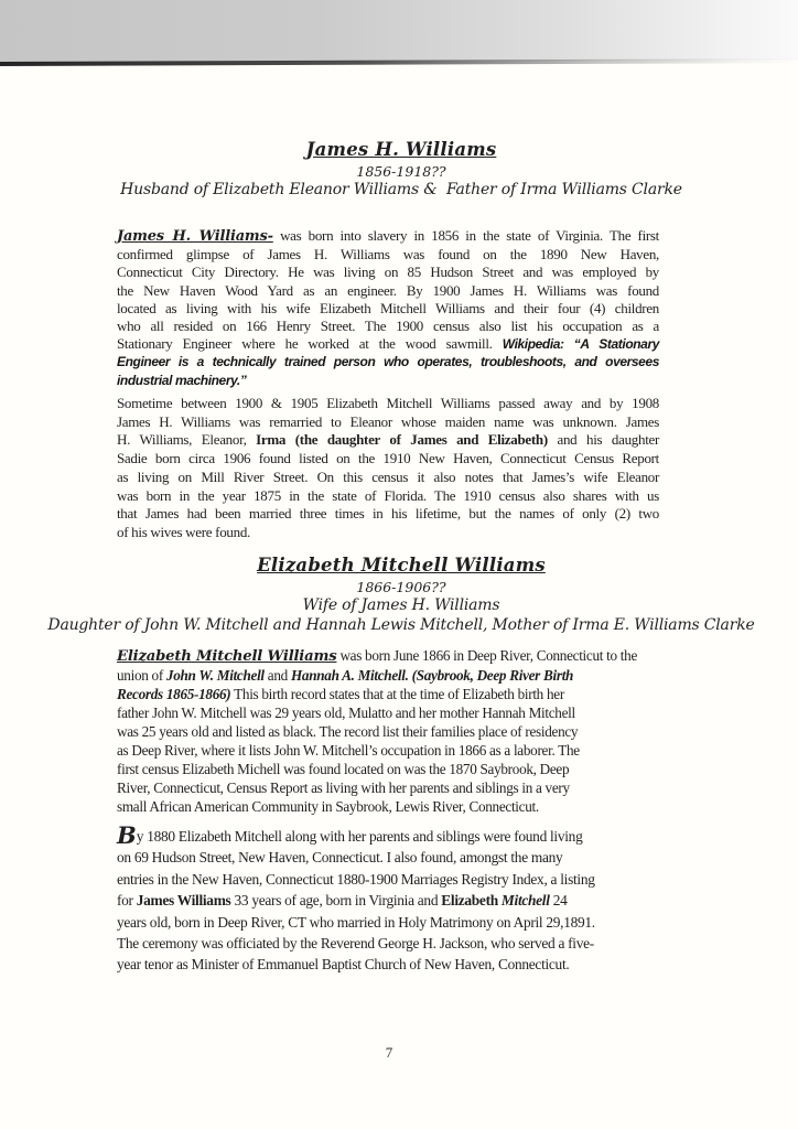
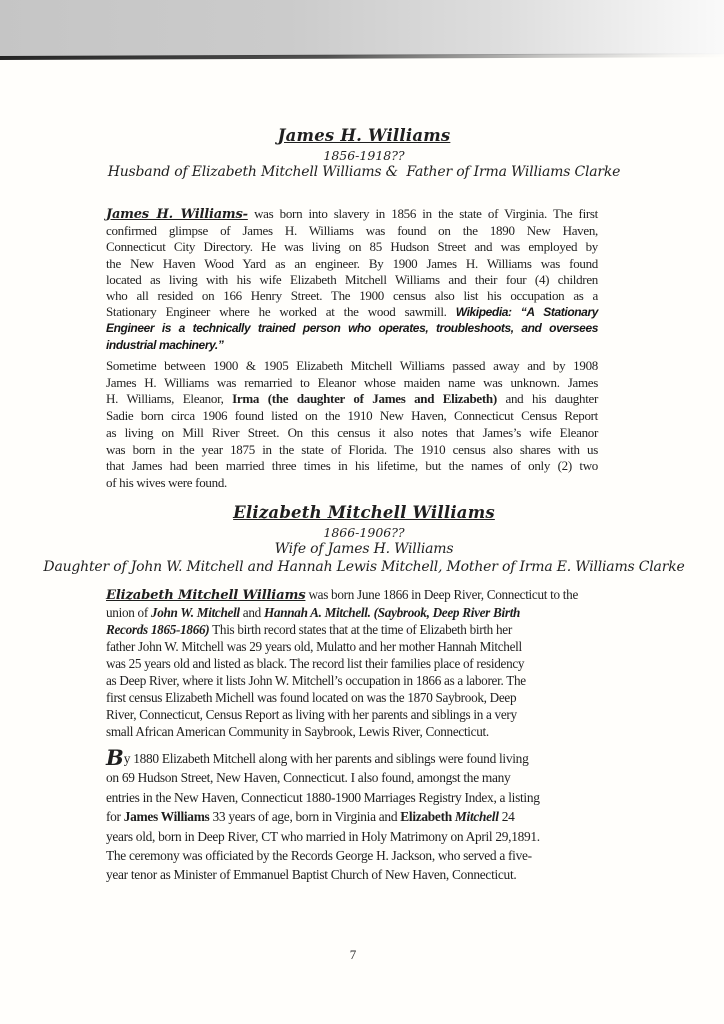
  James H. Williams
  1856-1918??
- Husband of Elizabeth Eleanor Williams & Father of Irma Williams Clarke
+ Husband of Elizabeth Mitchell Williams & Father of Irma Williams Clarke
  Elizabeth Mitchell Williams
  1866-1906??
  Wife of James H. Williams
  Daughter of John W. Mitchell and Hannah Lewis Mitchell, Mother of Irma E. Williams Clarke
  James H. Williams- was born into slavery in 1856 in the state of Virginia. The first
  confirmed glimpse of James H. Williams was found on the 1890 New Haven,
  Connecticut City Directory. He was living on 85 Hudson Street and was employed by
  the New Haven Wood Yard as an engineer. By 1900 James H. Williams was found
  located as living with his wife Elizabeth Mitchell Williams and their four (4) children
  who all resided on 166 Henry Street. The 1900 census also list his occupation as a
  Stationary Engineer where he worked at the wood sawmill. Wikipedia: “A Stationary
  Engineer is a technically trained person who operates, troubleshoots, and oversees
  industrial machinery.”
  Sometime between 1900 & 1905 Elizabeth Mitchell Williams passed away and by 1908
  James H. Williams was remarried to Eleanor whose maiden name was unknown. James
  H. Williams, Eleanor, Irma (the daughter of James and Elizabeth) and his daughter
  Sadie born circa 1906 found listed on the 1910 New Haven, Connecticut Census Report
  as living on Mill River Street. On this census it also notes that James’s wife Eleanor
  was born in the year 1875 in the state of Florida. The 1910 census also shares with us
  that James had been married three times in his lifetime, but the names of only (2) two
  of his wives were found.
  Elizabeth Mitchell Williams was born June 1866 in Deep River, Connecticut to the
  union of John W. Mitchell and Hannah A. Mitchell. (Saybrook, Deep River Birth
  Records 1865-1866) This birth record states that at the time of Elizabeth birth her
  father John W. Mitchell was 29 years old, Mulatto and her mother Hannah Mitchell
  was 25 years old and listed as black. The record list their families place of residency
  as Deep River, where it lists John W. Mitchell’s occupation in 1866 as a laborer. The
  first census Elizabeth Michell was found located on was the 1870 Saybrook, Deep
  River, Connecticut, Census Report as living with her parents and siblings in a very
  small African American Community in Saybrook, Lewis River, Connecticut.
  By 1880 Elizabeth Mitchell along with her parents and siblings were found living
  on 69 Hudson Street, New Haven, Connecticut. I also found, amongst the many
  entries in the New Haven, Connecticut 1880-1900 Marriages Registry Index, a listing
  for James Williams 33 years of age, born in Virginia and Elizabeth Mitchell 24
  years old, born in Deep River, CT who married in Holy Matrimony on April 29,1891.
- The ceremony was officiated by the Reverend George H. Jackson, who served a five-
+ The ceremony was officiated by the Records George H. Jackson, who served a five-
  year tenor as Minister of Emmanuel Baptist Church of New Haven, Connecticut.
  7
